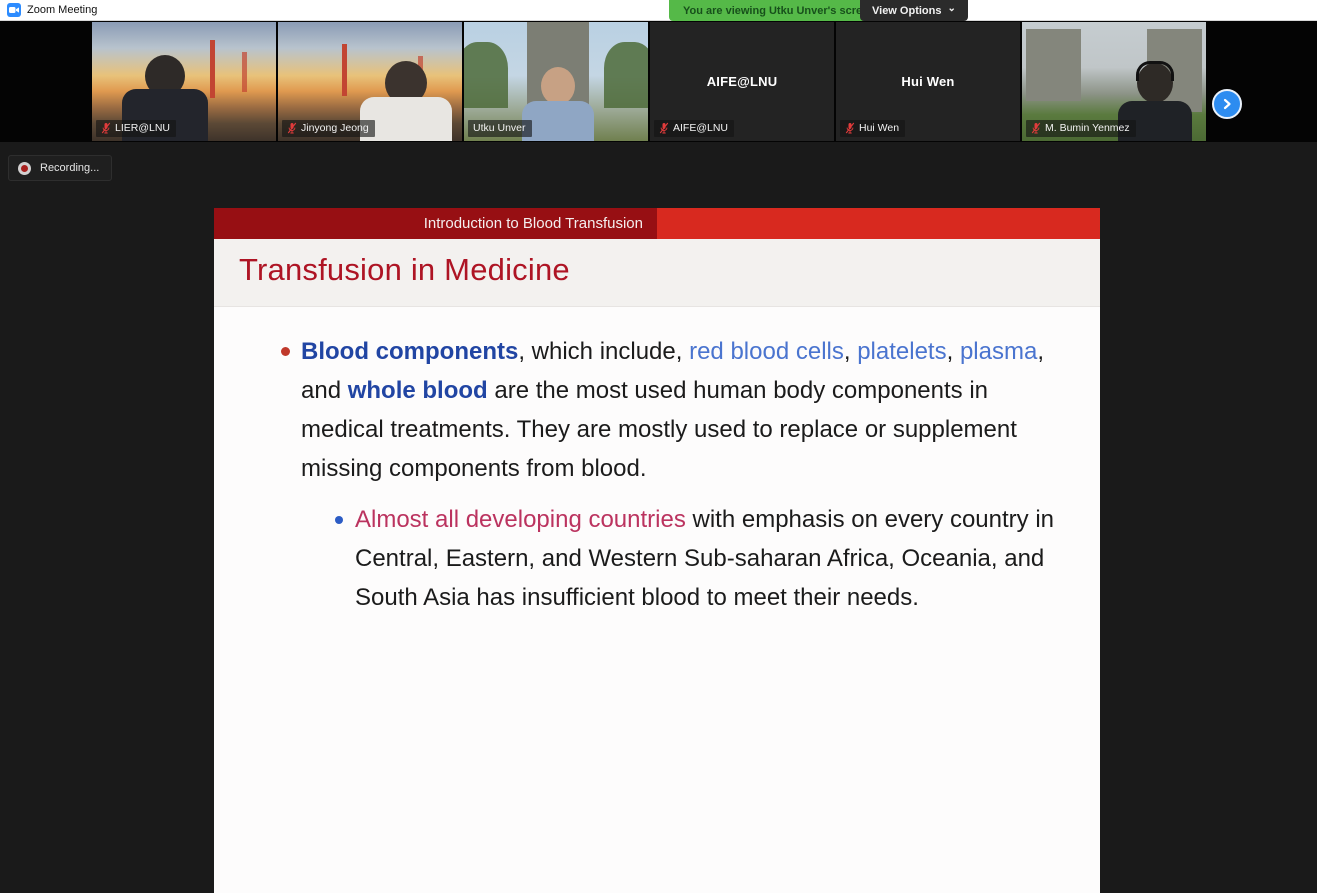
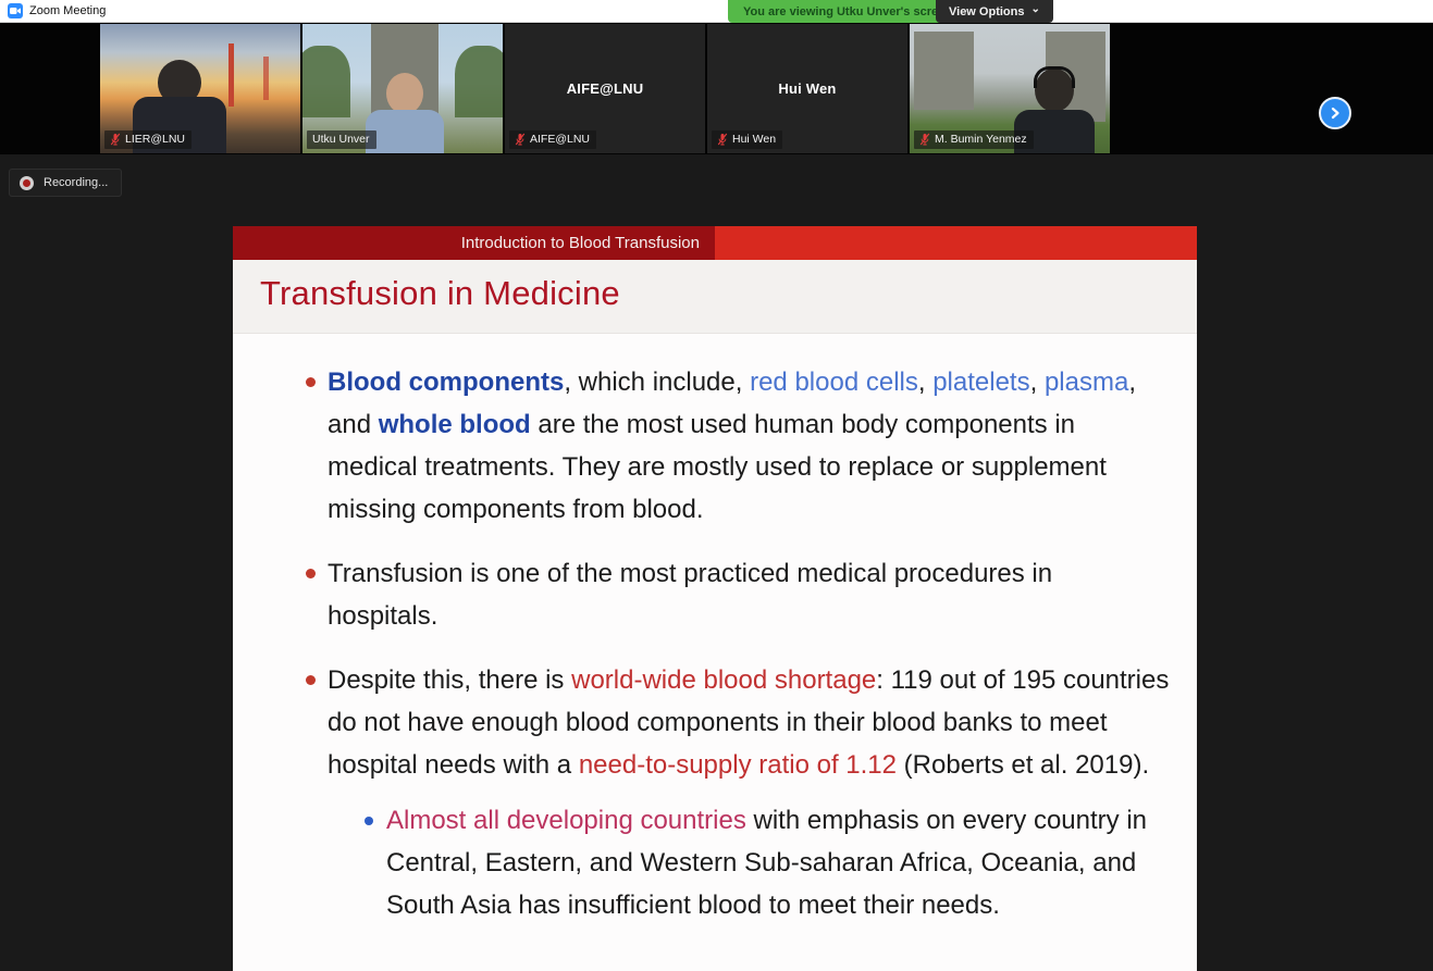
  Zoom Meeting
  You are viewing Utku Unver's scr
  View Options
  ⌄
  LIER@LNU
- Jinyong Jeong
  Utku Unver
  AIFE@LNU
  AIFE@LNU
  Hui Wen
  Hui Wen
  M. Bumin Yenmez
  Recording...
  Introduction to Blood Transfusion
  Transfusion in Medicine
  Blood components, which include, red blood cells, platelets, plasma, and whole blood are the most used human body components in medical treatments. They are mostly used to replace or supplement missing components from blood.
+ Transfusion is one of the most practiced medical procedures in hospitals.
+ Despite this, there is world-wide blood shortage: 119 out of 195 countries do not have enough blood components in their blood banks to meet hospital needs with a need-to-supply ratio of 1.12 (Roberts et al. 2019).
  Almost all developing countries with emphasis on every country in Central, Eastern, and Western Sub-saharan Africa, Oceania, and South Asia has insufficient blood to meet their needs.
